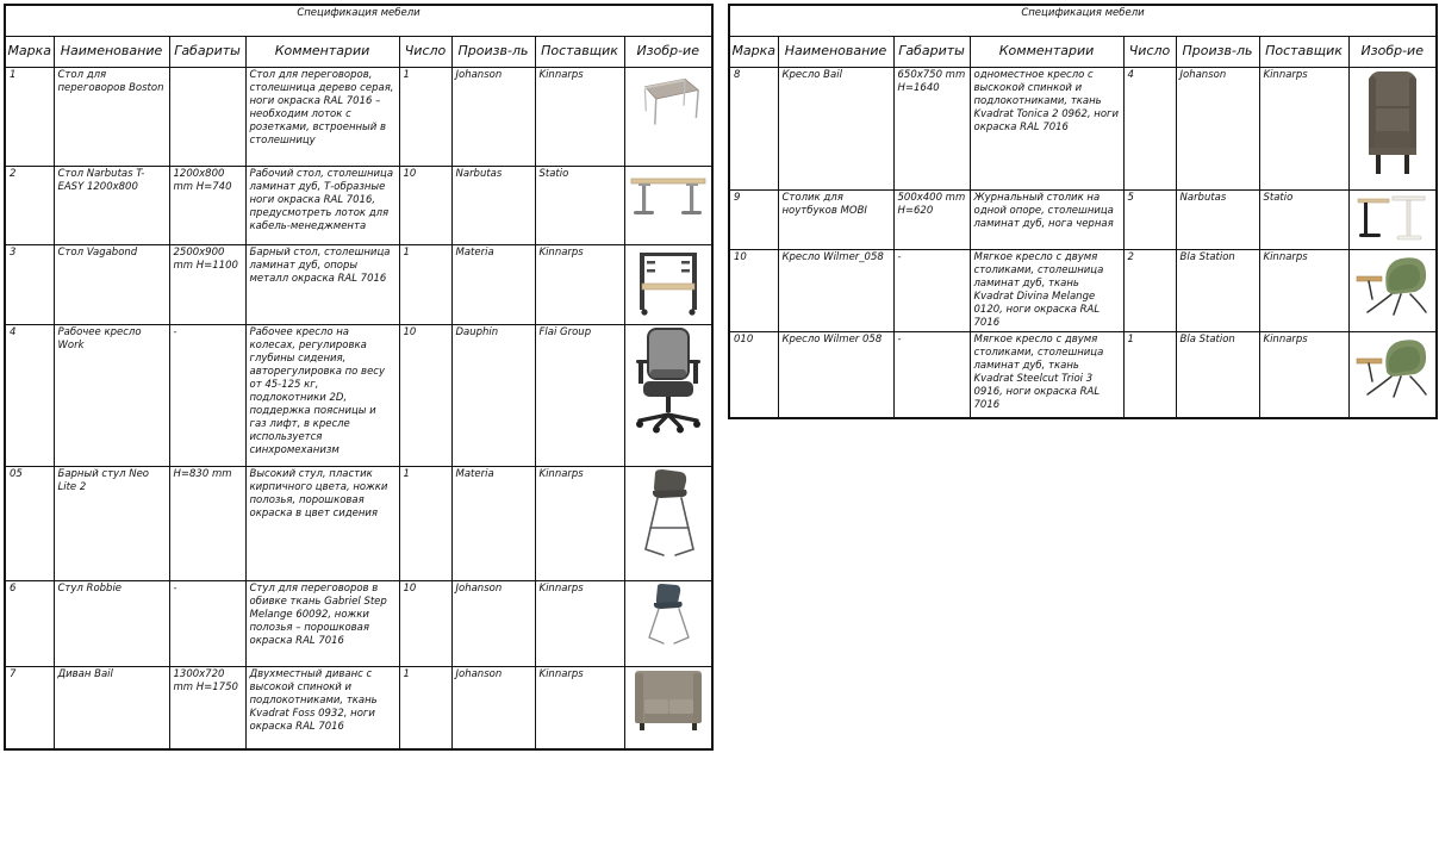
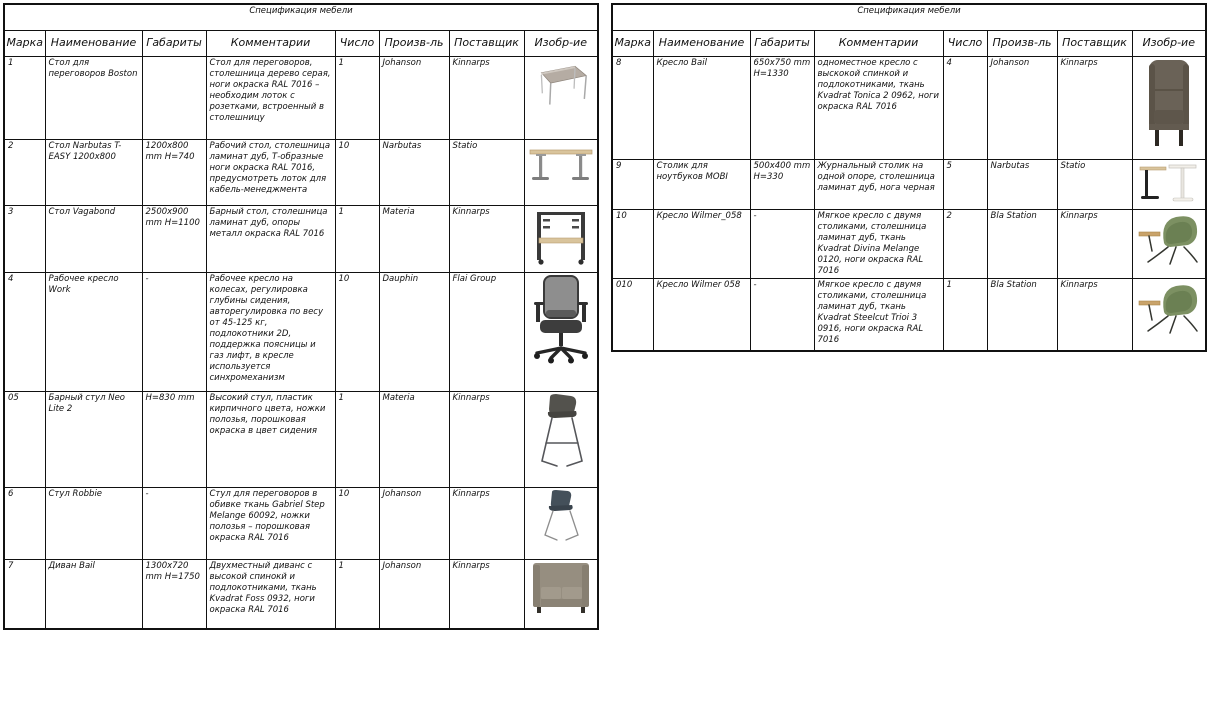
  Спецификация мебели
  Марка	Наименование	Габариты	Комментарии	Число	Произв-ль	Поставщик	Изобр-ие
  1	Стол для переговоров Boston		Стол для переговоров, столешница дерево серая, ноги окраска RAL 7016 – необходим лоток с розетками, встроенный в столешницу	1	Johanson	Kinnarps
  2	Стол Narbutas T-EASY 1200x800	1200x800 mm H=740	Рабочий стол, столешница ламинат дуб, Т-образные ноги окраска RAL 7016, предусмотреть лоток для кабель-менеджмента	10	Narbutas	Statio
  3	Стол Vagabond	2500x900 mm H=1100	Барный стол, столешница ламинат дуб, опоры металл окраска RAL 7016	1	Materia	Kinnarps
  4	Рабочее кресло Work	-	Рабочее кресло на колесах, регулировка глубины сидения, авторегулировка по весу от 45-125 кг, подлокотники 2D, поддержка поясницы и газ лифт, в кресле используется синхромеханизм	10	Dauphin	Flai Group
  05	Барный стул Neo Lite 2	H=830 mm	Высокий стул, пластик кирпичного цвета, ножки полозья, порошковая окраска в цвет сидения	1	Materia	Kinnarps
  6	Стул Robbie	-	Стул для переговоров в обивке ткань Gabriel Step Melange 60092, ножки полозья – порошковая окраска RAL 7016	10	Johanson	Kinnarps
  7	Диван Bail	1300x720 mm H=1750	Двухместный диванс с высокой спинокй и подлокотниками, ткань Kvadrat Foss 0932, ноги окраска RAL 7016	1	Johanson	Kinnarps
  Спецификация мебели
  Марка	Наименование	Габариты	Комментарии	Число	Произв-ль	Поставщик	Изобр-ие
- 8	Кресло Bail	650x750 mm H=1640	одноместное кресло с выскокой спинкой и подлокотниками, ткань Kvadrat Tonica 2 0962, ноги окраска RAL 7016	4	Johanson	Kinnarps
+ 8	Кресло Bail	650x750 mm H=1330	одноместное кресло с выскокой спинкой и подлокотниками, ткань Kvadrat Tonica 2 0962, ноги окраска RAL 7016	4	Johanson	Kinnarps
- 9	Столик для ноутбуков MOBI	500x400 mm H=620	Журнальный столик на одной опоре, столешница ламинат дуб, нога черная	5	Narbutas	Statio
+ 9	Столик для ноутбуков MOBI	500x400 mm H=330	Журнальный столик на одной опоре, столешница ламинат дуб, нога черная	5	Narbutas	Statio
  10	Кресло Wilmer_058	-	Мягкое кресло с двумя столиками, столешница ламинат дуб, ткань Kvadrat Divina Melange 0120, ноги окраска RAL 7016	2	Bla Station	Kinnarps
  010	Кресло Wilmer 058	-	Мягкое кресло с двумя столиками, столешница ламинат дуб, ткань Kvadrat Steelcut Trioi 3 0916, ноги окраска RAL 7016	1	Bla Station	Kinnarps
